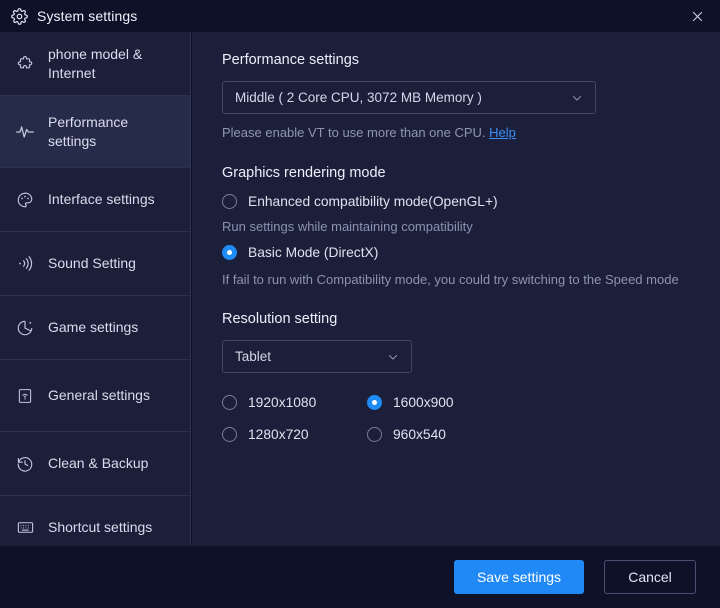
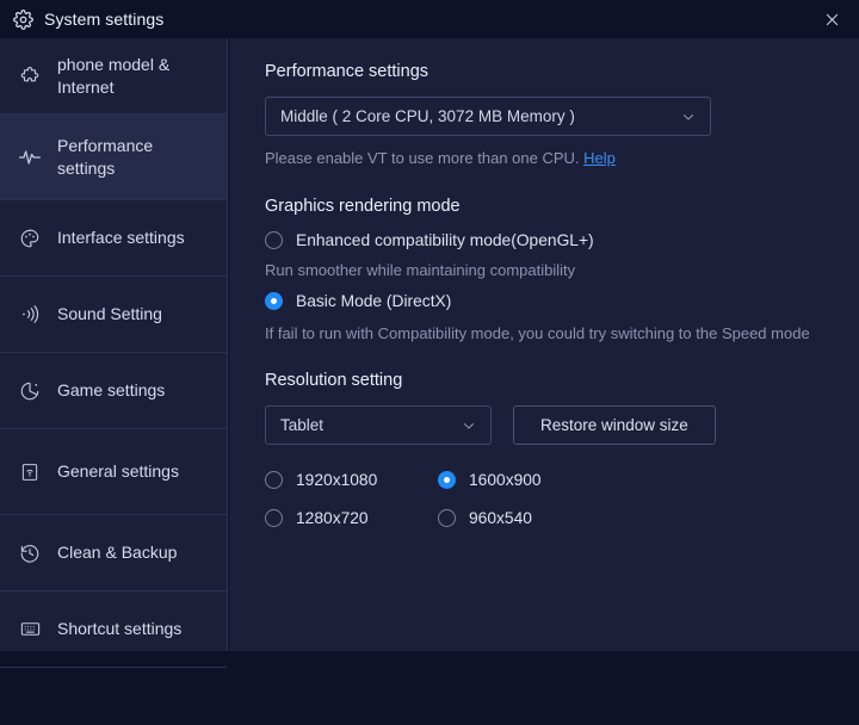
  System settings
  phone model & Internet
  Performance settings
  Interface settings
  Sound Setting
  Game settings
  General settings
  Clean & Backup
  Shortcut settings
  Performance settings
  Middle ( 2 Core CPU, 3072 MB Memory )
  Please enable VT to use more than one CPU. Help
  Graphics rendering mode
  Enhanced compatibility mode(OpenGL+)
- Run settings while maintaining compatibility
+ Run smoother while maintaining compatibility
  Basic Mode (DirectX)
  If fail to run with Compatibility mode, you could try switching to the Speed mode
  Resolution setting
  Tablet
+ Restore window size
  1920x1080
  1600x900
  1280x720
  960x540
- Save settings
- Cancel
